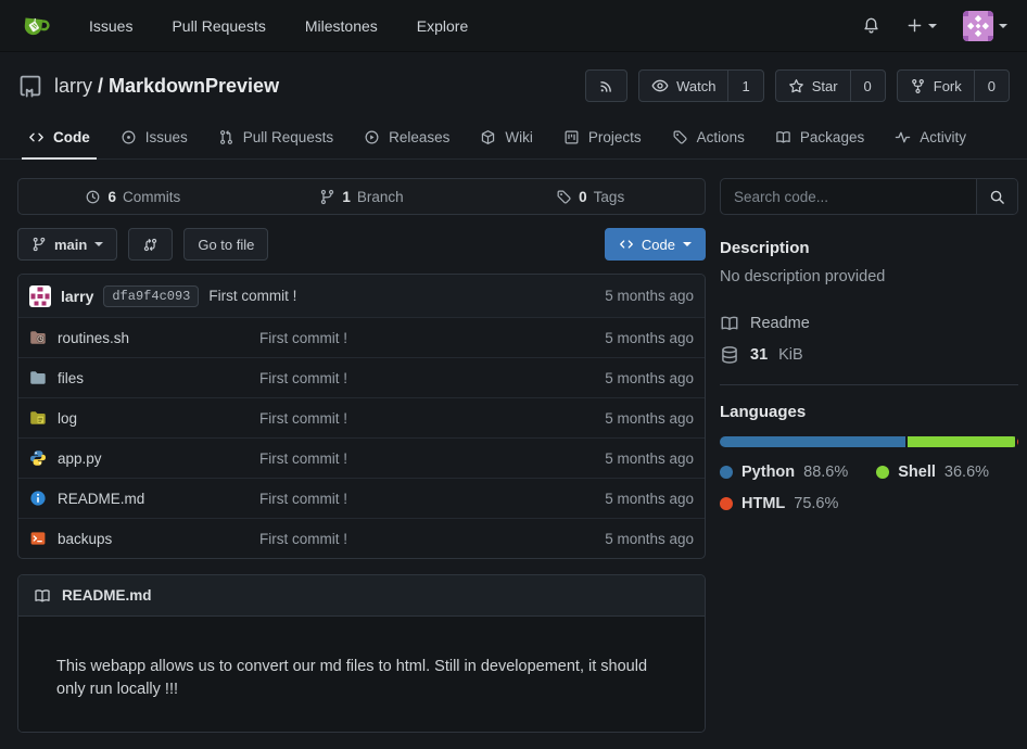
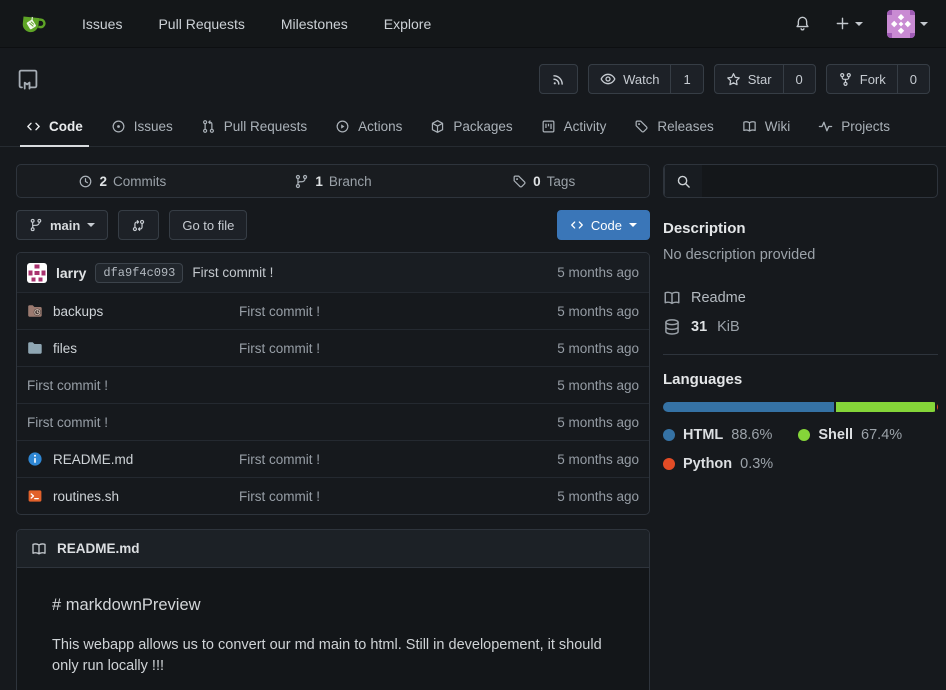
  Issues
  Pull Requests
  Milestones
  Explore
- larry / MarkdownPreview
  Watch
  1
  Star
  0
  Fork
  0
  Code
  Issues
  Pull Requests
- Releases
+ Actions
- Wiki
+ Packages
- Projects
+ Activity
- Actions
+ Releases
- Packages
+ Wiki
- Activity
+ Projects
- 6
+ 2
  Commits
  1
  Branch
  0
  Tags
  main
  Go to file
  Code
  larry
  dfa9f4c093
  First commit !
  5 months ago
- routines.sh
+ backups
  First commit !
  5 months ago
  files
  First commit !
  5 months ago
- log
  First commit !
  5 months ago
- app.py
  First commit !
  5 months ago
  README.md
  First commit !
  5 months ago
- backups
+ routines.sh
  First commit !
  5 months ago
  README.md
+ # markdownPreview
- This webapp allows us to convert our md files to html. Still in developement, it should only run locally !!!
+ This webapp allows us to convert our md main to html. Still in developement, it should only run locally !!!
- Search code...
  Description
  No description provided
  Readme
  31
  KiB
  Languages
- Python
+ HTML
  88.6%
  Shell
- 36.6%
+ 67.4%
- HTML
+ Python
- 75.6%
+ 0.3%
